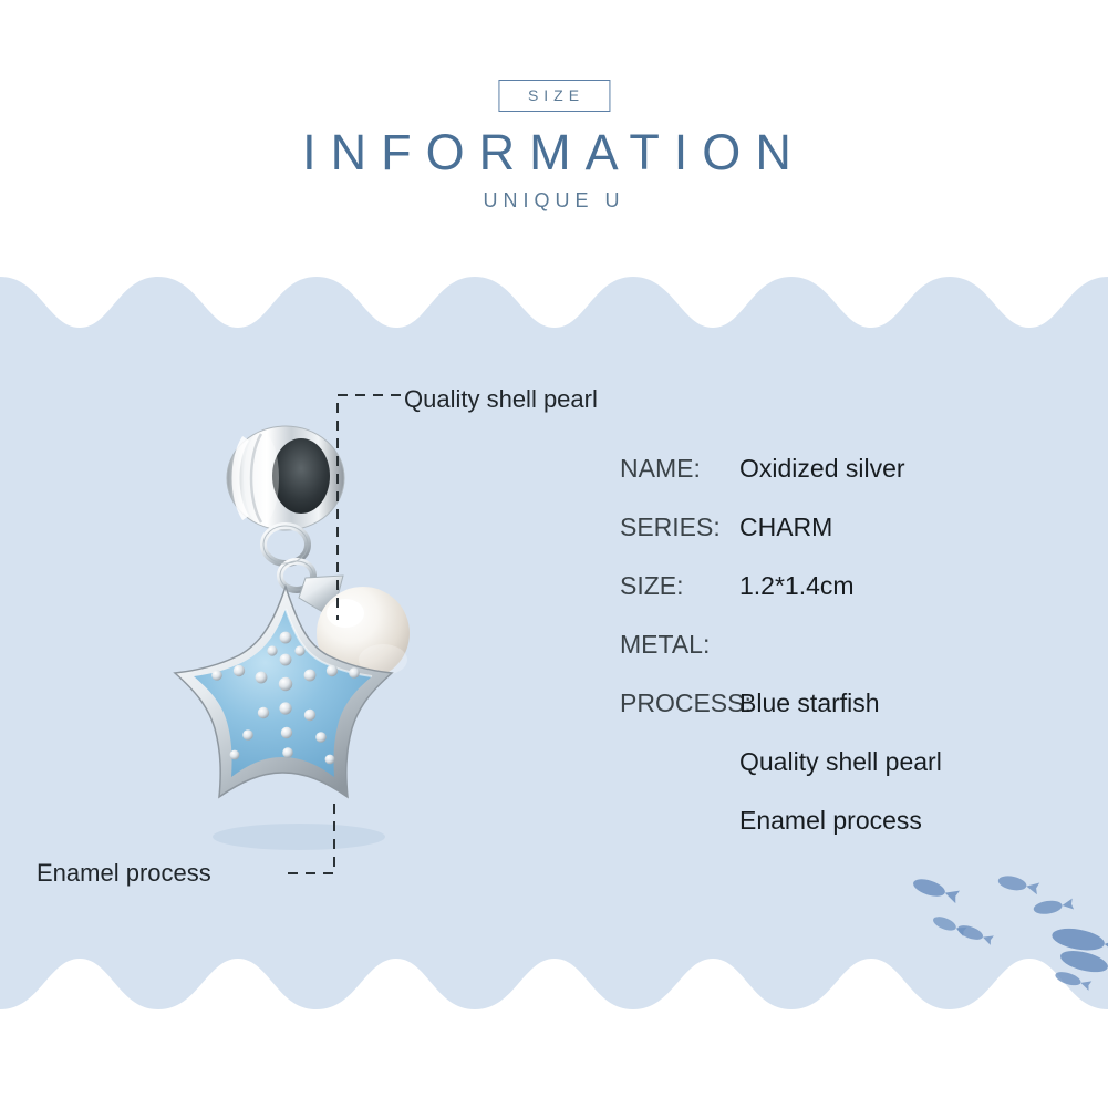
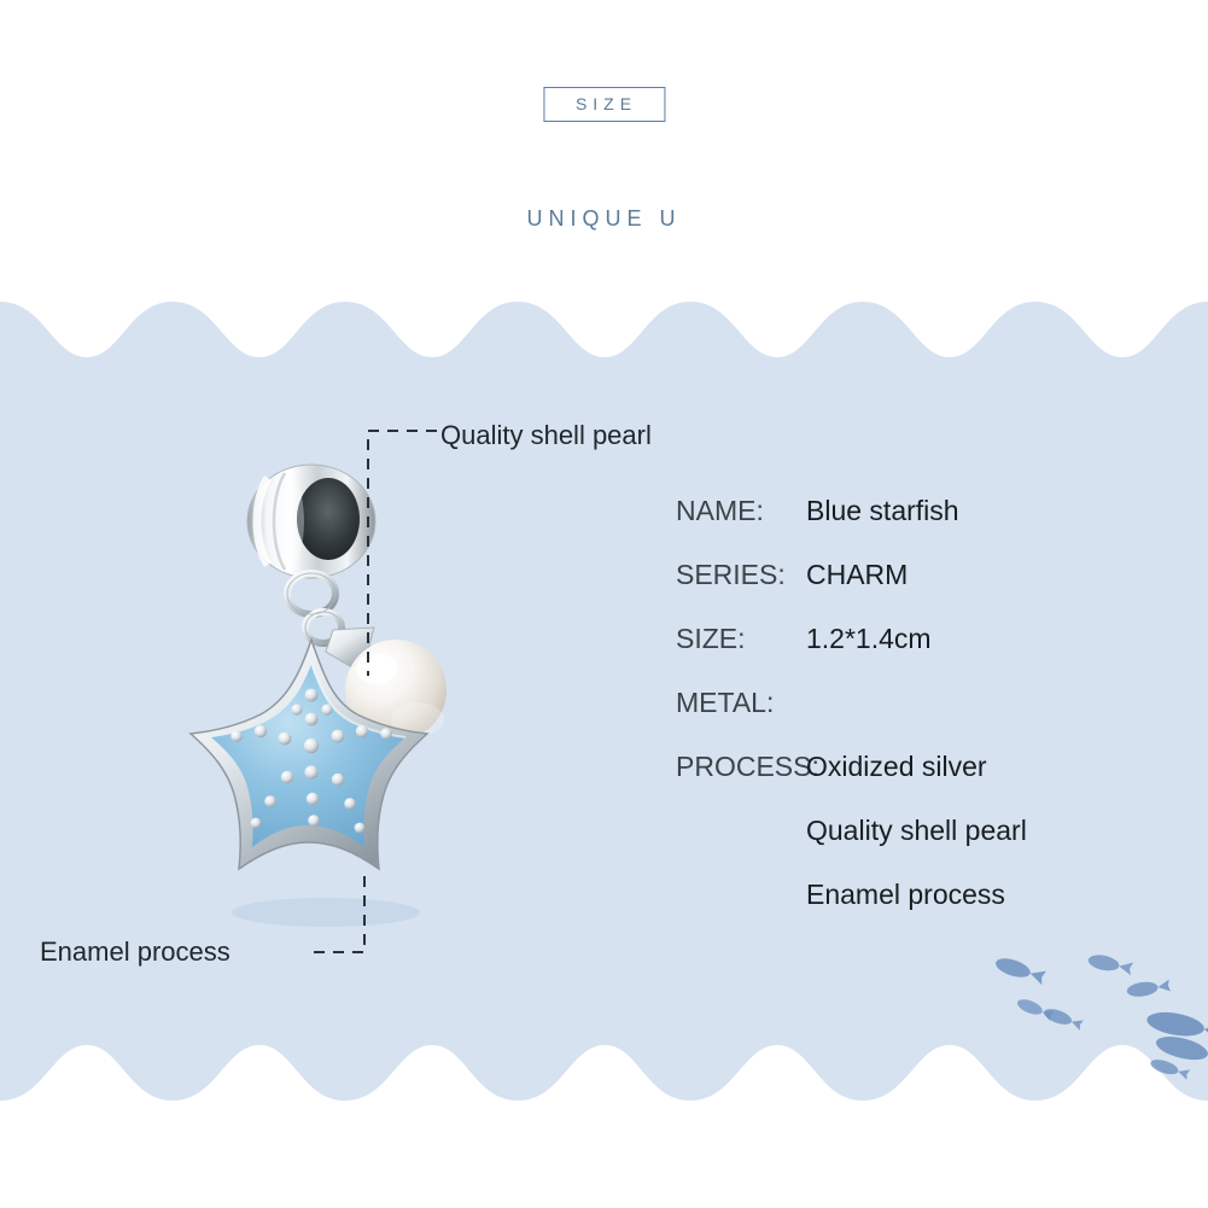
  SIZE
- INFORMATION
  UNIQUE U
  Quality shell pearl
  Enamel process
  NAME:
- Oxidized silver
+ Blue starfish
  SERIES:
  CHARM
  SIZE:
  1.2*1.4cm
  METAL:
  PROCESS
- Blue starfish
+ Oxidized silver
  Quality shell pearl
  Enamel process
